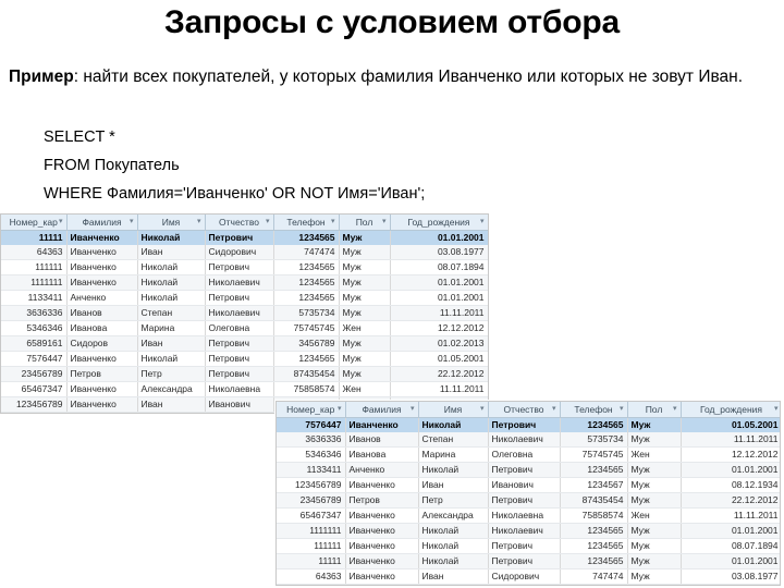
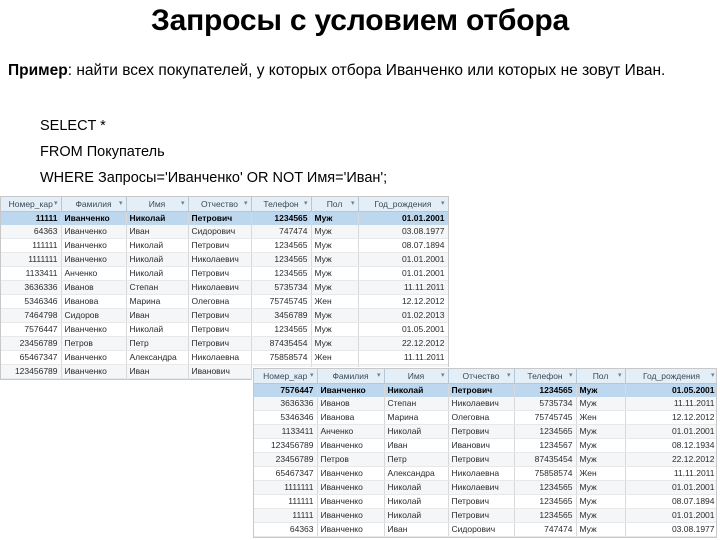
  Запросы с условием отбора
- Пример: найти всех покупателей, у которых фамилия Иванченко или которых не зовут Иван.
+ Пример: найти всех покупателей, у которых отбора Иванченко или которых не зовут Иван.
  SELECT *
  FROM Покупатель
- WHERE Фамилия='Иванченко' OR NOT Имя='Иван';
+ WHERE Запросы='Иванченко' OR NOT Имя='Иван';
  Номер_кар	Фамилия	Имя	Отчество	Телефон	Пол	Год_рождения
  11111	Иванченко	Николай	Петрович	1234565	Муж	01.01.2001
  64363	Иванченко	Иван	Сидорович	747474	Муж	03.08.1977
  111111	Иванченко	Николай	Петрович	1234565	Муж	08.07.1894
  1111111	Иванченко	Николай	Николаевич	1234565	Муж	01.01.2001
  1133411	Анченко	Николай	Петрович	1234565	Муж	01.01.2001
  3636336	Иванов	Степан	Николаевич	5735734	Муж	11.11.2011
  5346346	Иванова	Марина	Олеговна	75745745	Жен	12.12.2012
- 6589161	Сидоров	Иван	Петрович	3456789	Муж	01.02.2013
+ 7464798	Сидоров	Иван	Петрович	3456789	Муж	01.02.2013
  7576447	Иванченко	Николай	Петрович	1234565	Муж	01.05.2001
  23456789	Петров	Петр	Петрович	87435454	Муж	22.12.2012
  65467347	Иванченко	Александра	Николаевна	75858574	Жен	11.11.2011
  Номер_кар	Фамилия	Имя	Отчество	Телефон	Пол	Год_рождения
  7576447	Иванченко	Николай	Петрович	1234565	Муж	01.05.2001
  3636336	Иванов	Степан	Николаевич	5735734	Муж	11.11.2011
  5346346	Иванова	Марина	Олеговна	75745745	Жен	12.12.2012
  1133411	Анченко	Николай	Петрович	1234565	Муж	01.01.2001
  123456789	Иванченко	Иван	Иванович	1234567	Муж	08.12.1934
  23456789	Петров	Петр	Петрович	87435454	Муж	22.12.2012
  65467347	Иванченко	Александра	Николаевна	75858574	Жен	11.11.2011
  1111111	Иванченко	Николай	Николаевич	1234565	Муж	01.01.2001
  111111	Иванченко	Николай	Петрович	1234565	Муж	08.07.1894
  11111	Иванченко	Николай	Петрович	1234565	Муж	01.01.2001
  64363	Иванченко	Иван	Сидорович	747474	Муж	03.08.1977
